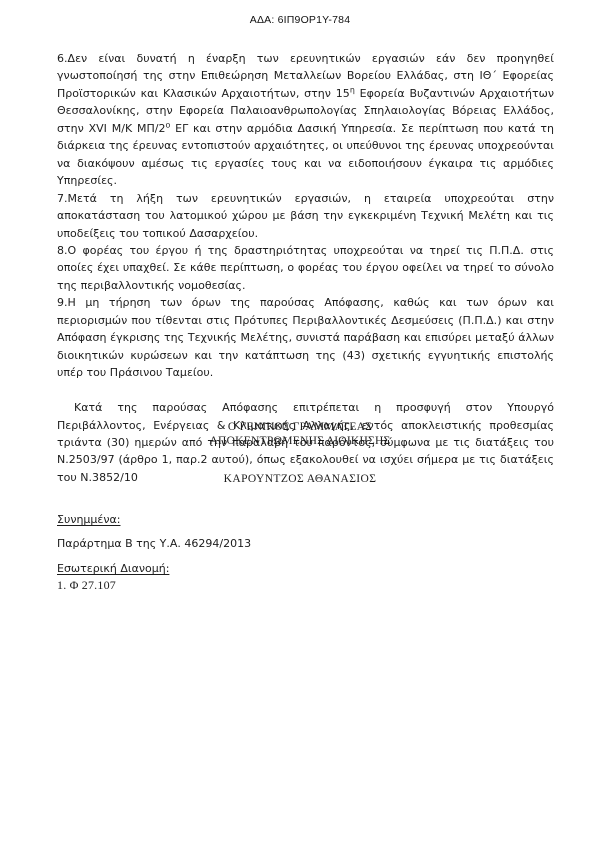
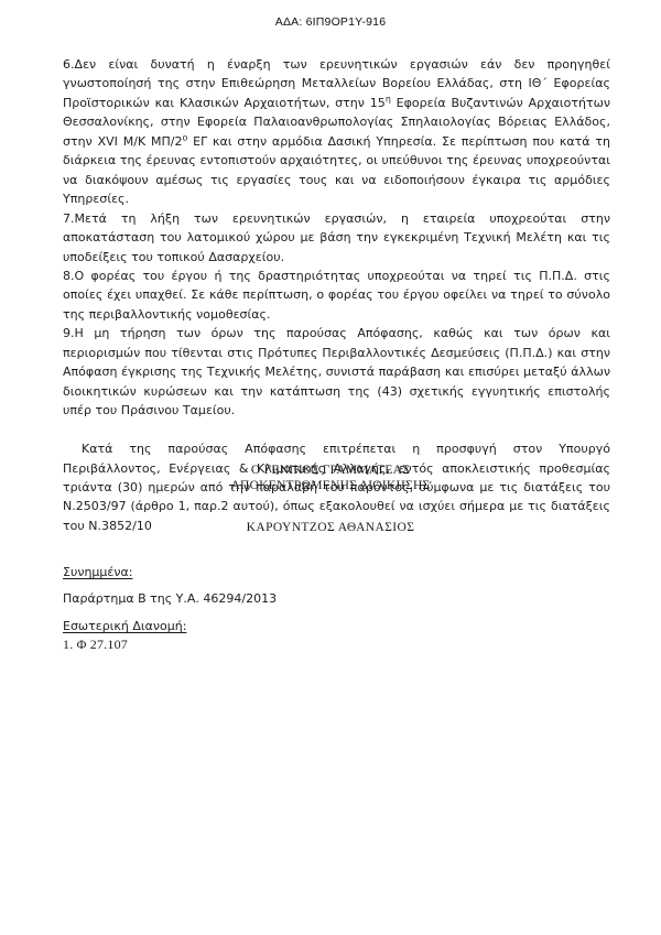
- ΑΔΑ: 6ΙΠ9ΟΡ1Υ-784
+ ΑΔΑ: 6ΙΠ9ΟΡ1Υ-916
  6.Δεν είναι δυνατή η έναρξη των ερευνητικών εργασιών εάν δεν προηγηθεί γνωστοποίησή της στην Επιθεώρηση Μεταλλείων Βορείου Ελλάδας, στη ΙΘ΄ Εφορείας Προϊστορικών και Κλασικών Αρχαιοτήτων, στην 15η Εφορεία Βυζαντινών Αρχαιοτήτων Θεσσαλονίκης, στην Εφορεία Παλαιοανθρωπολογίας Σπηλαιολογίας Βόρειας Ελλάδος, στην XVI Μ/Κ ΜΠ/2ο ΕΓ και στην αρμόδια Δασική Υπηρεσία. Σε περίπτωση που κατά τη διάρκεια της έρευνας εντοπιστούν αρχαιότητες, οι υπεύθυνοι της έρευνας υποχρεούνται να διακόψουν αμέσως τις εργασίες τους και να ειδοποιήσουν έγκαιρα τις αρμόδιες Υπηρεσίες.
  7.Μετά τη λήξη των ερευνητικών εργασιών, η εταιρεία υποχρεούται στην αποκατάσταση του λατομικού χώρου με βάση την εγκεκριμένη Τεχνική Μελέτη και τις υποδείξεις του τοπικού Δασαρχείου.
  8.Ο φορέας του έργου ή της δραστηριότητας υποχρεούται να τηρεί τις Π.Π.Δ. στις οποίες έχει υπαχθεί. Σε κάθε περίπτωση, ο φορέας του έργου οφείλει να τηρεί το σύνολο της περιβαλλοντικής νομοθεσίας.
  9.Η μη τήρηση των όρων της παρούσας Απόφασης, καθώς και των όρων και περιορισμών που τίθενται στις Πρότυπες Περιβαλλοντικές Δεσμεύσεις (Π.Π.Δ.) και στην Απόφαση έγκρισης της Τεχνικής Μελέτης, συνιστά παράβαση και επισύρει μεταξύ άλλων διοικητικών κυρώσεων και την κατάπτωση της (43) σχετικής εγγυητικής επιστολής υπέρ του Πράσινου Ταμείου.
  Κατά της παρούσας Απόφασης επιτρέπεται η προσφυγή στον Υπουργό Περιβάλλοντος, Ενέργειας & Κλιματικής Αλλαγής, εντός αποκλειστικής προθεσμίας τριάντα (30) ημερών από την παραλαβή του παρόντος, σύμφωνα με τις διατάξεις του Ν.2503/97 (άρθρο 1, παρ.2 αυτού), όπως εξακολουθεί να ισχύει σήμερα με τις διατάξεις του Ν.3852/10
  Ο ΓΕΝΙΚΟΣ ΓΡΑΜΜΑΤΕΑΣ
  ΑΠΟΚΕΝΤΡΩΜΕΝΗΣ ΔΙΟΙΚΗΣΗΣ
  ΚΑΡΟΥΝΤΖΟΣ ΑΘΑΝΑΣΙΟΣ
  Συνημμένα:
  Παράρτημα Β της Υ.Α. 46294/2013
  Εσωτερική Διανομή:
  1. Φ 27.107
